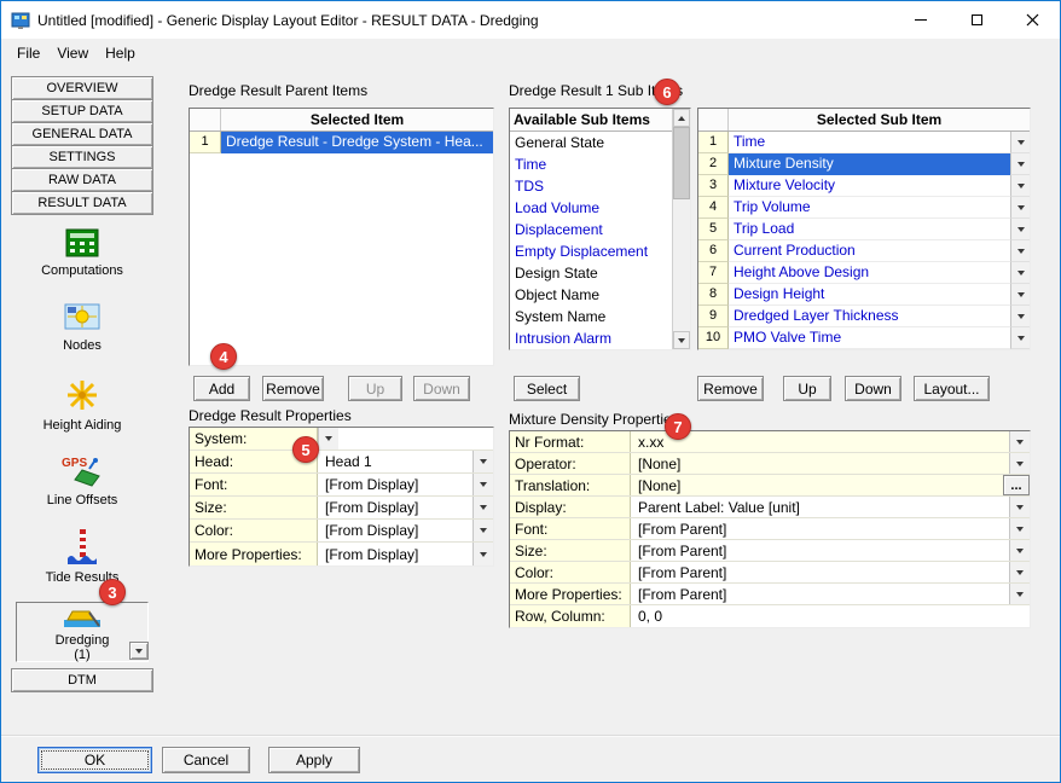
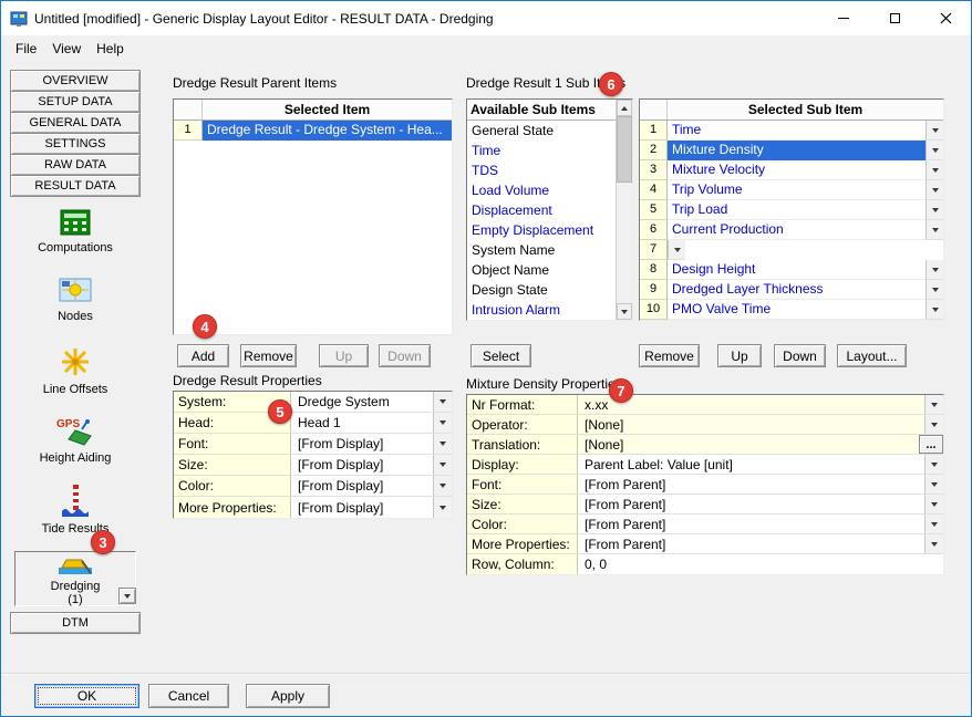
  Untitled [modified] - Generic Display Layout Editor - RESULT DATA - Dredging
  File
  View
  Help
  OVERVIEW
  SETUP DATA
  GENERAL DATA
  SETTINGS
  RAW DATA
  RESULT DATA
  Computations
  Nodes
- Height Aiding
+ Line Offsets
  GPS
- Line Offsets
+ Height Aiding
  Tide Results
  Dredging
  (1)
  DTM
  Dredge Result Parent Items
  Dredge Result 1 Sub I
  Dredge Result Properties
  Mixture Density Properti
  Selected Item
  1
  Dredge Result - Dredge System - Hea...
  Add
  Remove
  Up
  Down
  System:
+ Dredge System
  Head:
  Head 1
  Font:
  [From Display]
  Size:
  [From Display]
  Color:
  [From Display]
  More Properties:
  [From Display]
  Available Sub Items
  General State
  Time
  TDS
  Load Volume
  Displacement
  Empty Displacement
- Design State
+ System Name
  Object Name
- System Name
+ Design State
  Intrusion Alarm
  Selected Sub Item
  1
  Time
  2
  Mixture Density
  3
  Mixture Velocity
  4
  Trip Volume
  5
  Trip Load
  6
  Current Production
  7
- Height Above Design
  8
  Design Height
  9
  Dredged Layer Thickness
  10
  PMO Valve Time
  Select
  Remove
  Up
  Down
  Layout...
  Nr Format:
  x.xx
  Operator:
  [None]
  Translation:
  [None]
  ...
  Display:
  Parent Label: Value [unit]
  Font:
  [From Parent]
  Size:
  [From Parent]
  Color:
  [From Parent]
  More Properties:
  [From Parent]
  Row, Column:
  0, 0
  OK
  Cancel
  Apply
  3
  4
  5
  6
  7
